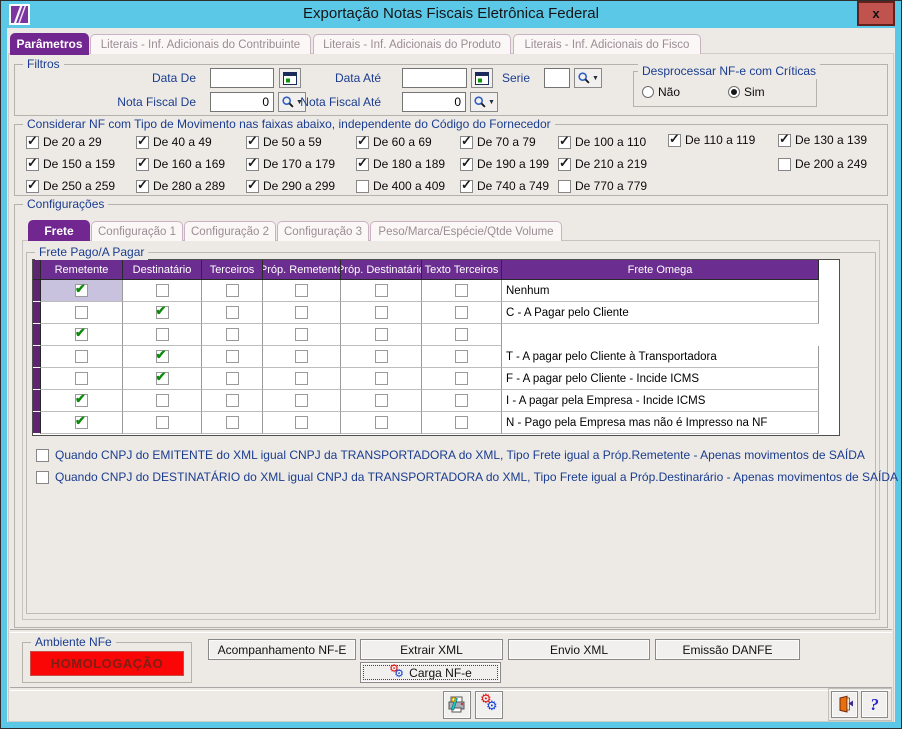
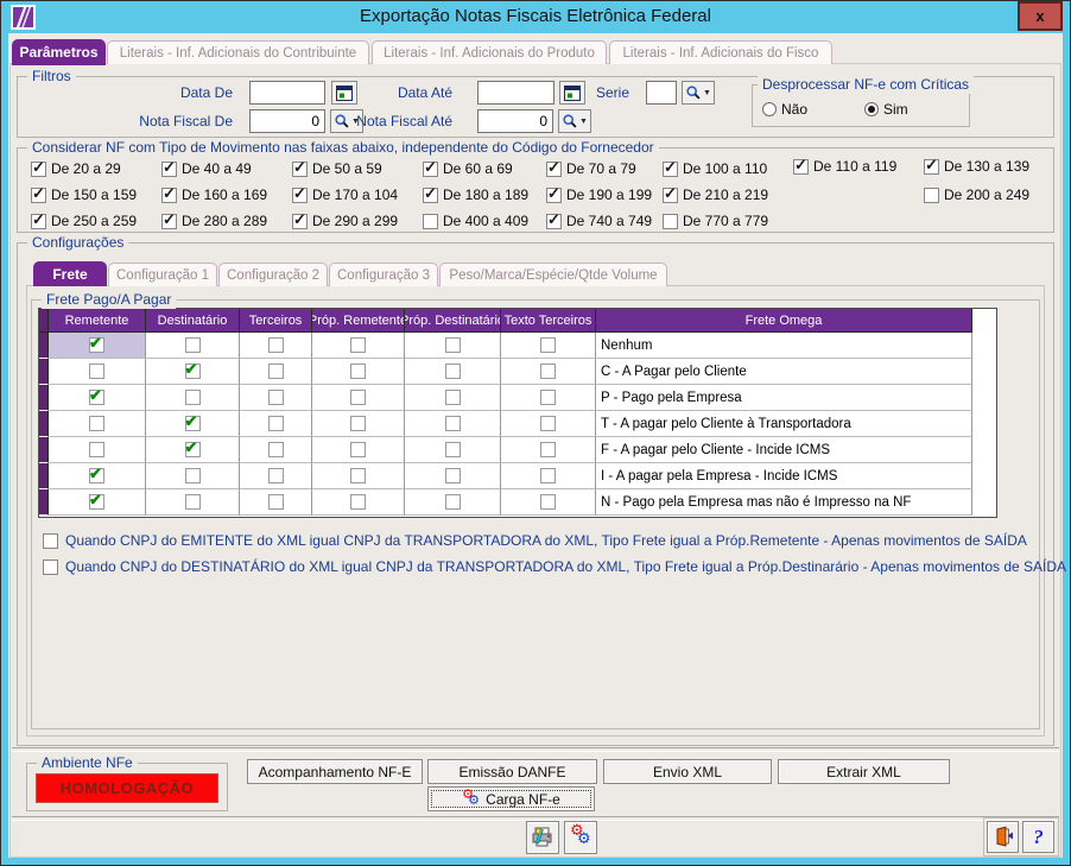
  Exportação Notas Fiscais Eletrônica Federal
  x
  Parâmetros
  Literais - Inf. Adicionais do Contribuinte
  Literais - Inf. Adicionais do Produto
  Literais - Inf. Adicionais do Fisco
  Filtros
  Data De
  Data Até
  Serie
  Nota Fiscal De
  0
  Nota Fiscal Até
  0
  Desprocessar NF-e com Críticas
  Não
  Sim
  Considerar NF com Tipo de Movimento nas faixas abaixo, independente do Código do Fornecedor
  De 20 a 29
  De 40 a 49
  De 50 a 59
  De 60 a 69
  De 70 a 79
  De 100 a 110
  De 110 a 119
  De 130 a 139
  De 150 a 159
  De 160 a 169
- De 170 a 179
+ De 170 a 104
  De 180 a 189
  De 190 a 199
  De 210 a 219
  De 200 a 249
  De 250 a 259
  De 280 a 289
  De 290 a 299
  De 400 a 409
  De 740 a 749
  De 770 a 779
  Configurações
  Frete
  Configuração 1
  Configuração 2
  Configuração 3
  Peso/Marca/Espécie/Qtde Volume
  Frete Pago/A Pagar
  Remetente
  Destinatário
  Terceiros
  Próp. Remetent
  Próp. Destinatári
  Texto Terceiros
  Frete Omega
  Nenhum
  C - A Pagar pelo Cliente
+ P - Pago pela Empresa
  T - A pagar pelo Cliente à Transportadora
  F - A pagar pelo Cliente - Incide ICMS
  I - A pagar pela Empresa - Incide ICMS
  N - Pago pela Empresa mas não é Impresso na NF
  Quando CNPJ do EMITENTE do XML igual CNPJ da TRANSPORTADORA do XML, Tipo Frete igual a Próp.Remetente - Apenas movimentos de SAÍDA
  Quando CNPJ do DESTINATÁRIO do XML igual CNPJ da TRANSPORTADORA do XML, Tipo Frete igual a Próp.Destinarário - Apenas movimentos de SAÍDA
  Ambiente NFe
  HOMOLOGAÇÃO
  Acompanhamento NF-E
- Extrair XML
+ Emissão DANFE
  Envio XML
- Emissão DANFE
+ Extrair XML
  ⚙
  ⚙
  Carga NF-e
  ⚙
  ⚙
  ?
